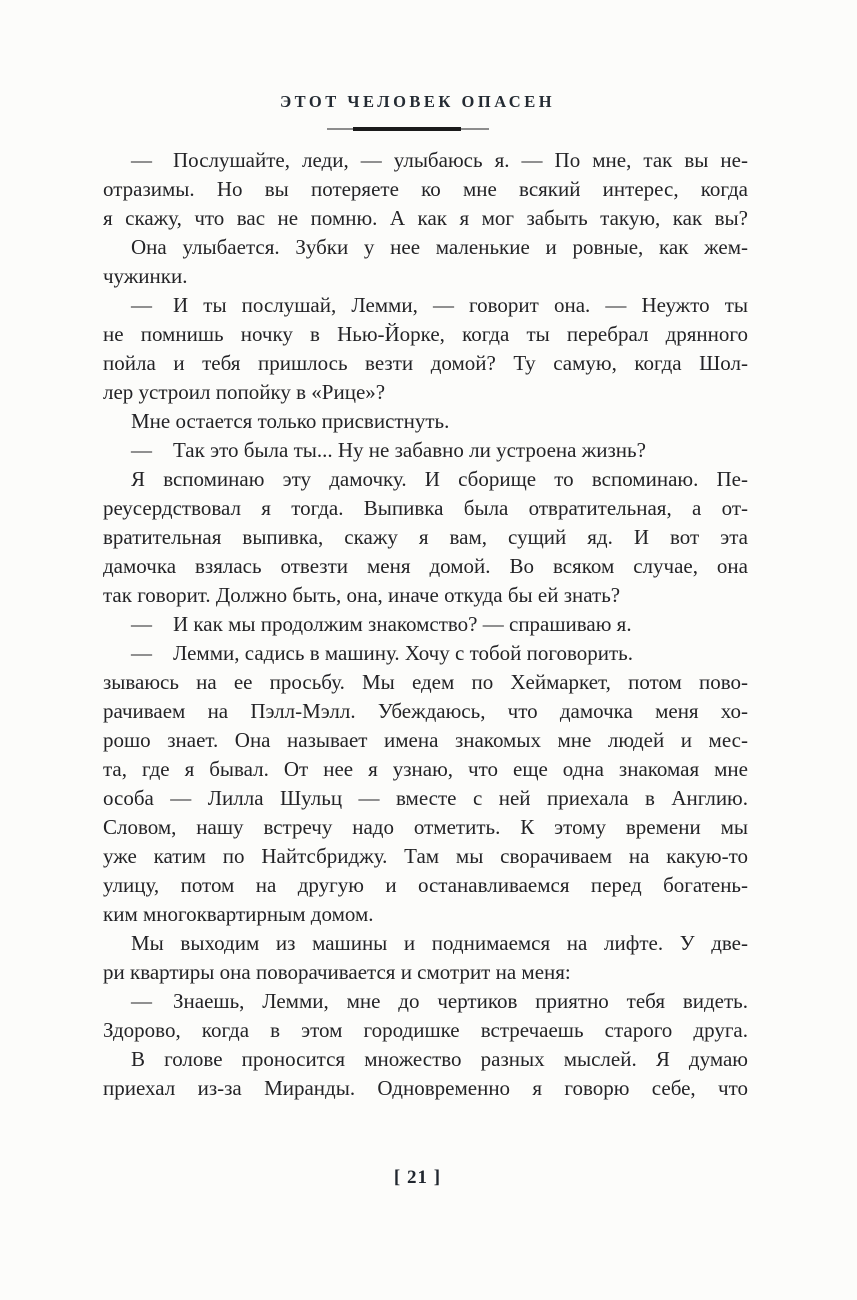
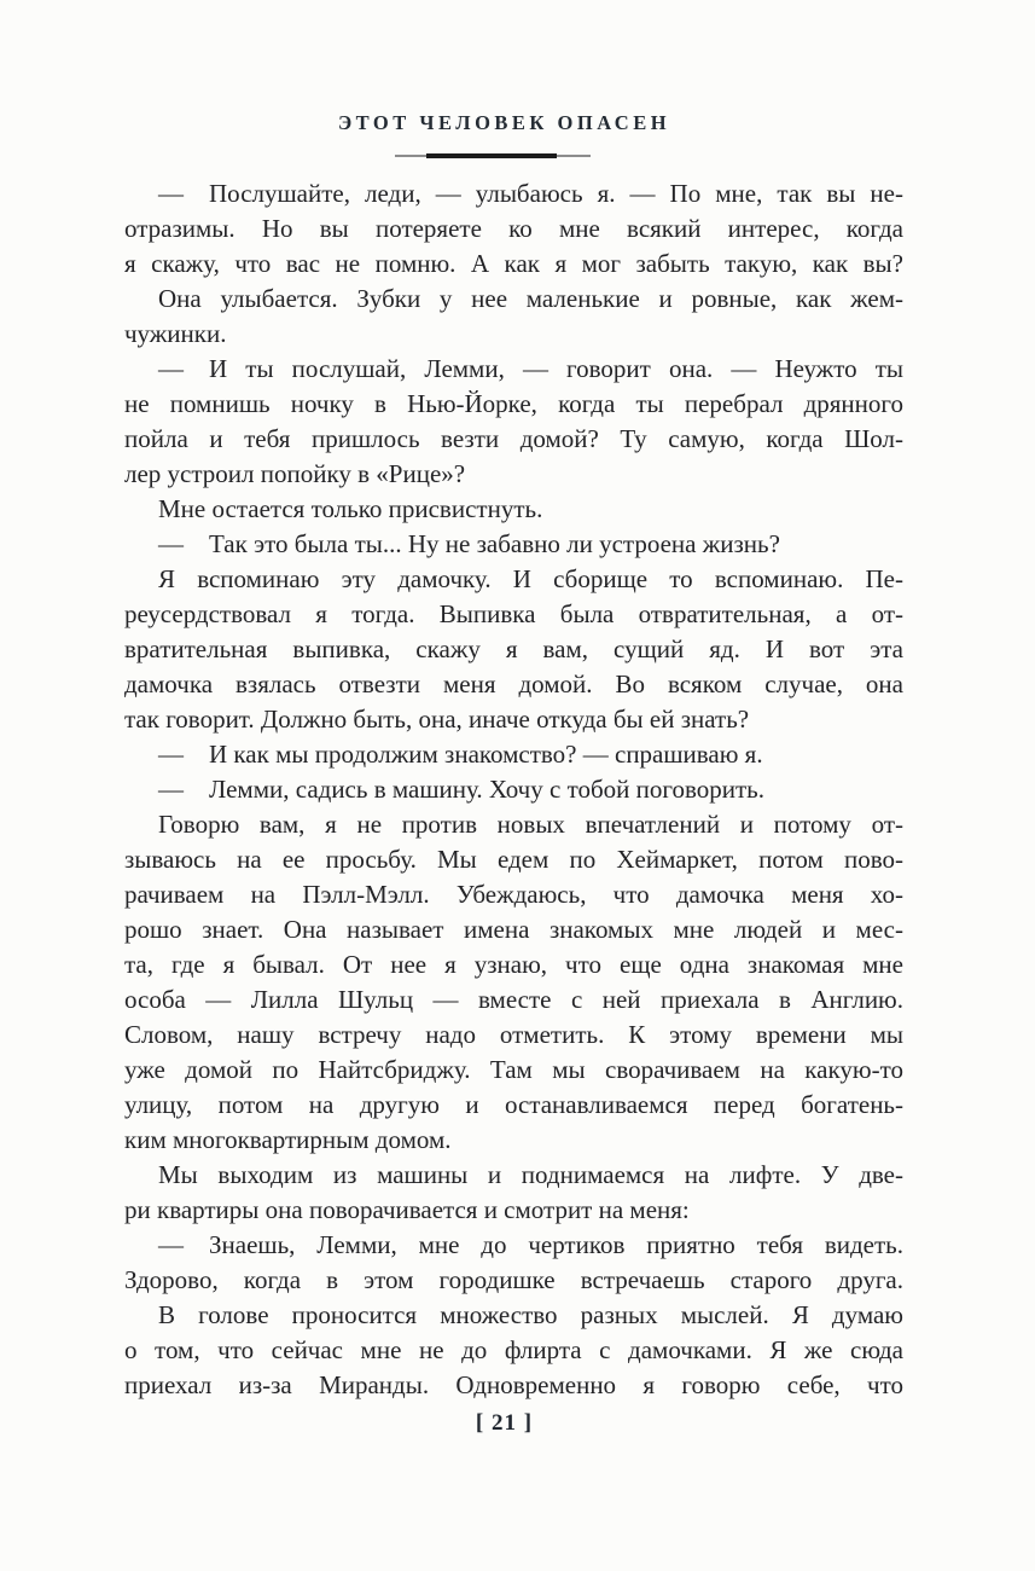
  ЭТОТ ЧЕЛОВЕК ОПАСЕН
  — Послушайте, леди, — улыбаюсь я. — По мне, так вы не-
  отразимы. Но вы потеряете ко мне всякий интерес, когда
  я скажу, что вас не помню. А как я мог забыть такую, как вы?
  Она улыбается. Зубки у нее маленькие и ровные, как жем-
  чужинки.
  — И ты послушай, Лемми, — говорит она. — Неужто ты
  не помнишь ночку в Нью-Йорке, когда ты перебрал дрянного
  пойла и тебя пришлось везти домой? Ту самую, когда Шол-
  лер устроил попойку в «Рице»?
  Мне остается только присвистнуть.
  — Так это была ты... Ну не забавно ли устроена жизнь?
  Я вспоминаю эту дамочку. И сборище то вспоминаю. Пе-
  реусердствовал я тогда. Выпивка была отвратительная, а от-
  вратительная выпивка, скажу я вам, сущий яд. И вот эта
  дамочка взялась отвезти меня домой. Во всяком случае, она
  так говорит. Должно быть, она, иначе откуда бы ей знать?
  — И как мы продолжим знакомство? — спрашиваю я.
  — Лемми, садись в машину. Хочу с тобой поговорить.
+ Говорю вам, я не против новых впечатлений и потому от-
  зываюсь на ее просьбу. Мы едем по Хеймаркет, потом пово-
  рачиваем на Пэлл-Мэлл. Убеждаюсь, что дамочка меня хо-
  рошо знает. Она называет имена знакомых мне людей и мес-
  та, где я бывал. От нее я узнаю, что еще одна знакомая мне
  особа — Лилла Шульц — вместе с ней приехала в Англию.
  Словом, нашу встречу надо отметить. К этому времени мы
- уже катим по Найтсбриджу. Там мы сворачиваем на какую-то
+ уже домой по Найтсбриджу. Там мы сворачиваем на какую-то
  улицу, потом на другую и останавливаемся перед богатень-
  ким многоквартирным домом.
  Мы выходим из машины и поднимаемся на лифте. У две-
  ри квартиры она поворачивается и смотрит на меня:
  — Знаешь, Лемми, мне до чертиков приятно тебя видеть.
  Здорово, когда в этом городишке встречаешь старого друга.
  В голове проносится множество разных мыслей. Я думаю
+ о том, что сейчас мне не до флирта с дамочками. Я же сюда
  приехал из-за Миранды. Одновременно я говорю себе, что
  [ 21 ]
